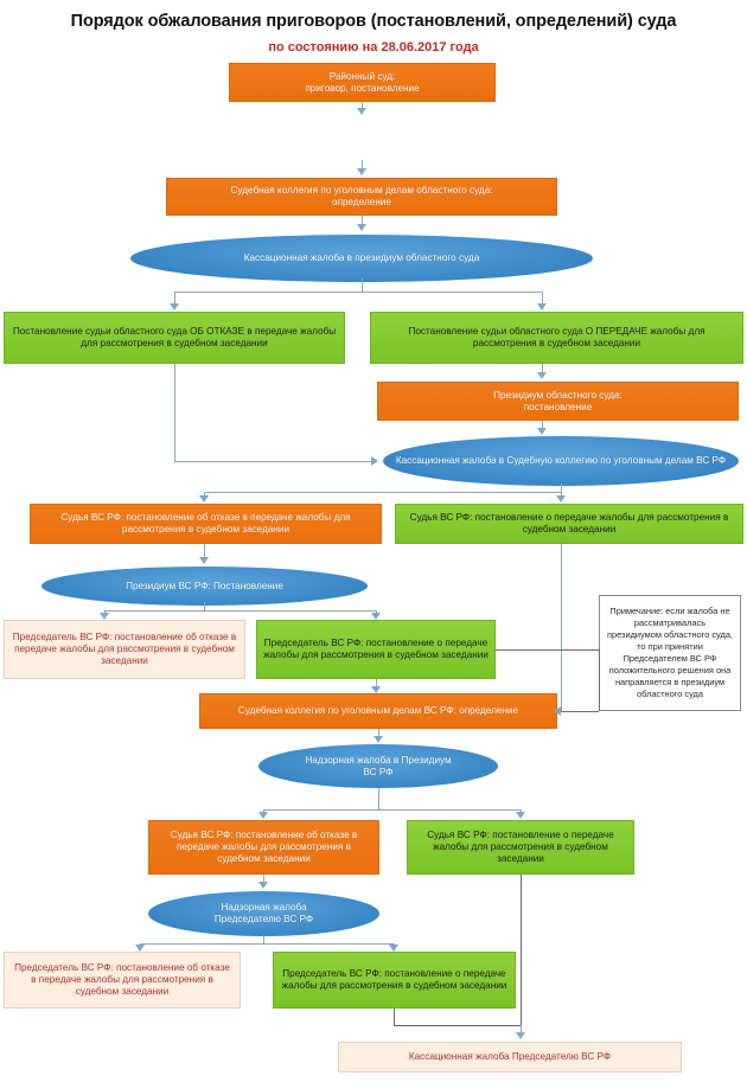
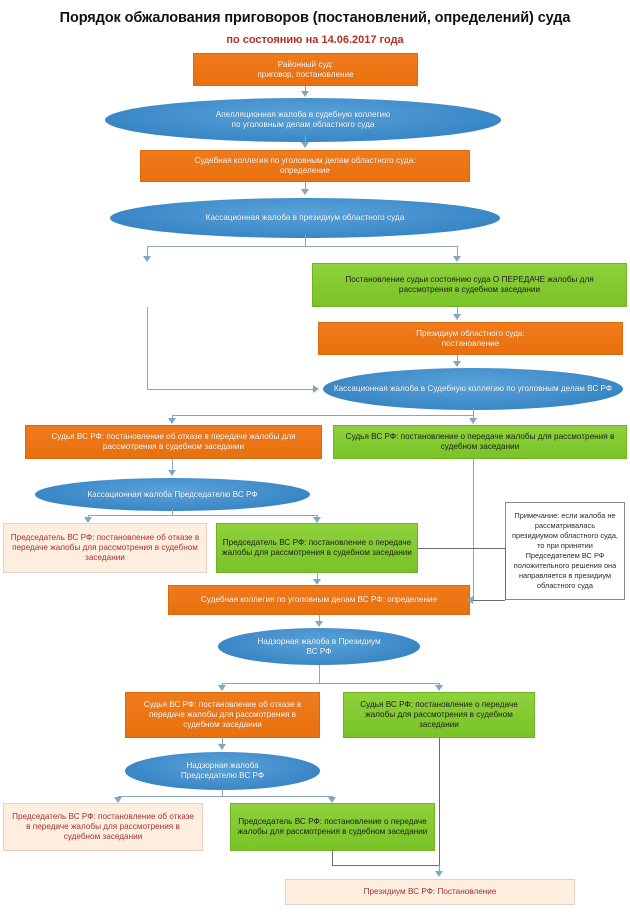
  Порядок обжалования приговоров (постановлений, определений) суда
- по состоянию на 28.06.2017 года
+ по состоянию на 14.06.2017 года
  Районный суд:
  приговор, постановление
+ Апелляционная жалоба в судебную коллегию
+ по уголовным делам областного суда
  Судебная коллегия по уголовным делам областного суда:
  определение
  Кассационная жалоба в президиум областного суда
- Постановление судьи областного суда ОБ ОТКАЗЕ в передаче жалобы для рассмотрения в судебном заседании
- Постановление судьи областного суда О ПЕРЕДАЧЕ жалобы для рассмотрения в судебном заседании
+ Постановление судьи состоянию суда О ПЕРЕДАЧЕ жалобы для рассмотрения в судебном заседании
  Президиум областного суда:
  постановление
  Кассационная жалоба в Судебную коллегию по уголовным делам ВС РФ
  Судья ВС РФ: постановление об отказе в передаче жалобы для рассмотрения в судебном заседании
  Судья ВС РФ: постановление о передаче жалобы для рассмотрения в судебном заседании
- Президиум ВС РФ: Постановление
+ Кассационная жалоба Председателю ВС РФ
  Председатель ВС РФ: постановление об отказе в передаче жалобы для рассмотрения в судебном заседании
  Председатель ВС РФ: постановление о передаче жалобы для рассмотрения в судебном заседании
  Примечание: если жалоба не рассматривалась президиумом областного суда, то при принятии Председателем ВС РФ положительного решения она направляется в президиум областного суда
  Судебная коллегия по уголовным делам ВС РФ: определение
  Надзорная жалоба в Президиум
  ВС РФ
  Судья ВС РФ: постановление об отказе в передаче жалобы для рассмотрения в судебном заседании
  Судья ВС РФ: постановление о передаче жалобы для рассмотрения в судебном заседании
  Надзорная жалоба
  Председателю ВС РФ
  Председатель ВС РФ: постановление об отказе в передаче жалобы для рассмотрения в судебном заседании
  Председатель ВС РФ: постановление о передаче жалобы для рассмотрения в судебном заседании
- Кассационная жалоба Председателю ВС РФ
+ Президиум ВС РФ: Постановление
